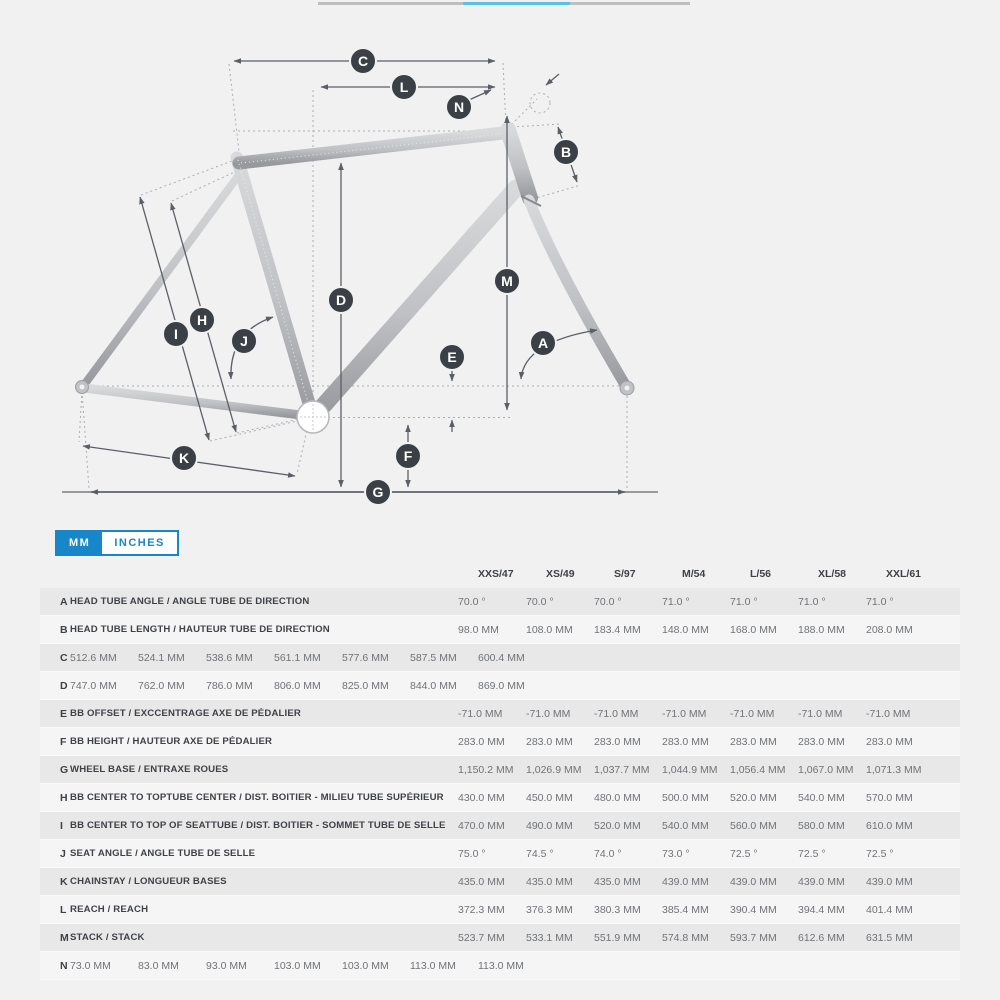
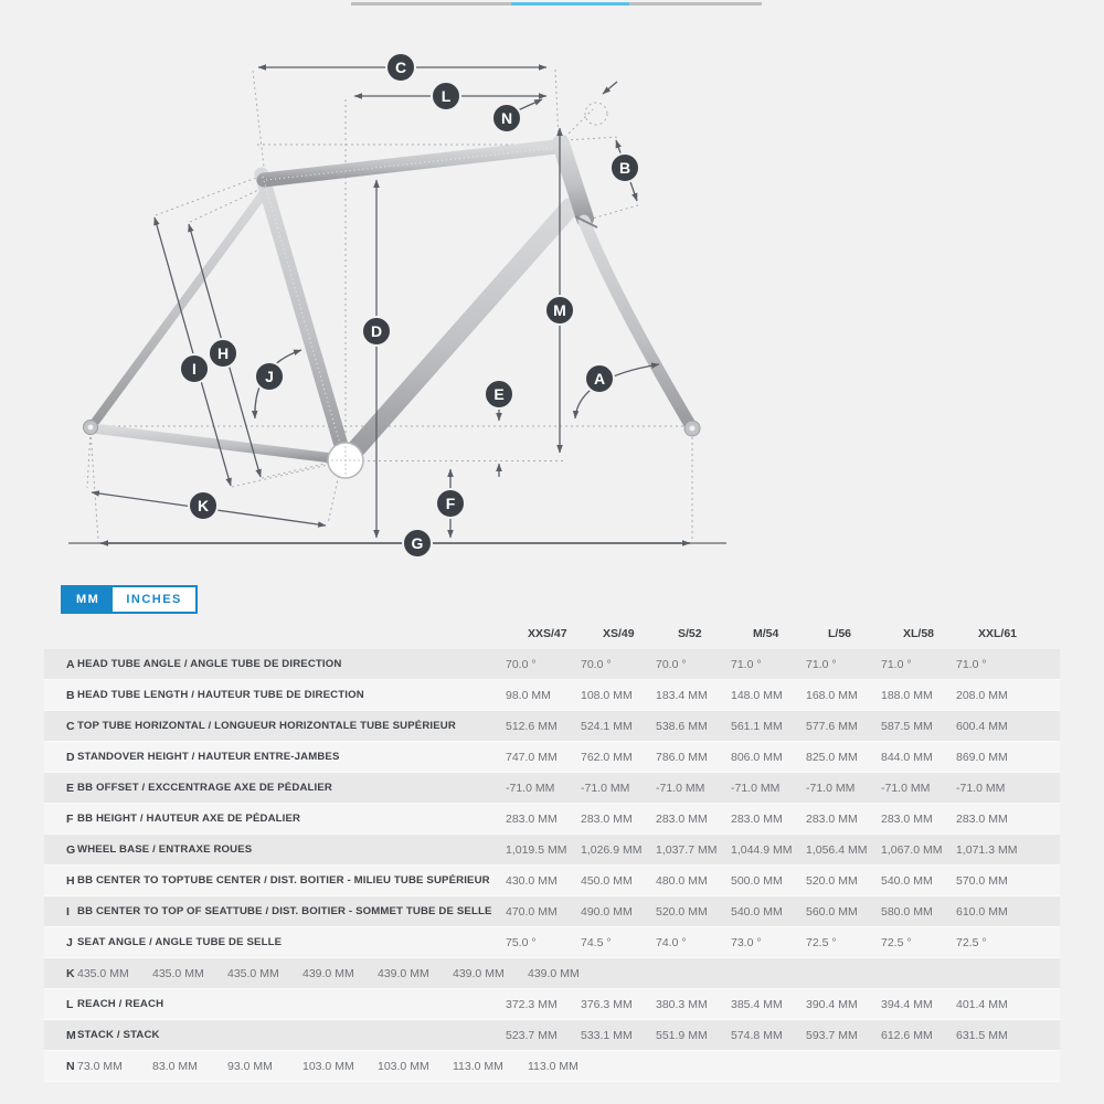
  C
  L
  N
  B
  D
  M
  H
  I
  J
  E
  A
  K
  F
  G
  MM
  INCHES
  XXS/47
  XS/49
- S/97
+ S/52
  M/54
  L/56
  XL/58
  XXL/61
  A
  HEAD TUBE ANGLE / ANGLE TUBE DE DIRECTION
  70.0 °
  70.0 °
  70.0 °
  71.0 °
  71.0 °
  71.0 °
  71.0 °
  B
  HEAD TUBE LENGTH / HAUTEUR TUBE DE DIRECTION
  98.0 MM
  108.0 MM
  183.4 MM
  148.0 MM
  168.0 MM
  188.0 MM
  208.0 MM
  C
+ TOP TUBE HORIZONTAL / LONGUEUR HORIZONTALE TUBE SUPÉRIEUR
  512.6 MM
  524.1 MM
  538.6 MM
  561.1 MM
  577.6 MM
  587.5 MM
  600.4 MM
  D
+ STANDOVER HEIGHT / HAUTEUR ENTRE-JAMBES
  747.0 MM
  762.0 MM
  786.0 MM
  806.0 MM
  825.0 MM
  844.0 MM
  869.0 MM
  E
  BB OFFSET / EXCCENTRAGE AXE DE PÉDALIER
  -71.0 MM
  -71.0 MM
  -71.0 MM
  -71.0 MM
  -71.0 MM
  -71.0 MM
  -71.0 MM
  F
  BB HEIGHT / HAUTEUR AXE DE PÉDALIER
  283.0 MM
  283.0 MM
  283.0 MM
  283.0 MM
  283.0 MM
  283.0 MM
  283.0 MM
  G
  WHEEL BASE / ENTRAXE ROUES
- 1,150.2 MM
+ 1,019.5 MM
  1,026.9 MM
  1,037.7 MM
  1,044.9 MM
  1,056.4 MM
  1,067.0 MM
  1,071.3 MM
  H
  BB CENTER TO TOPTUBE CENTER / DIST. BOITIER - MILIEU TUBE SUPÉRIEUR
  430.0 MM
  450.0 MM
  480.0 MM
  500.0 MM
  520.0 MM
  540.0 MM
  570.0 MM
  I
  BB CENTER TO TOP OF SEATTUBE / DIST. BOITIER - SOMMET TUBE DE SELLE
  470.0 MM
  490.0 MM
  520.0 MM
  540.0 MM
  560.0 MM
  580.0 MM
  610.0 MM
  J
  SEAT ANGLE / ANGLE TUBE DE SELLE
  75.0 °
  74.5 °
  74.0 °
  73.0 °
  72.5 °
  72.5 °
  72.5 °
  K
- CHAINSTAY / LONGUEUR BASES
  435.0 MM
  435.0 MM
  435.0 MM
  439.0 MM
  439.0 MM
  439.0 MM
  439.0 MM
  L
  REACH / REACH
  372.3 MM
  376.3 MM
  380.3 MM
  385.4 MM
  390.4 MM
  394.4 MM
  401.4 MM
  M
  STACK / STACK
  523.7 MM
  533.1 MM
  551.9 MM
  574.8 MM
  593.7 MM
  612.6 MM
  631.5 MM
  N
  73.0 MM
  83.0 MM
  93.0 MM
  103.0 MM
  103.0 MM
  113.0 MM
  113.0 MM
